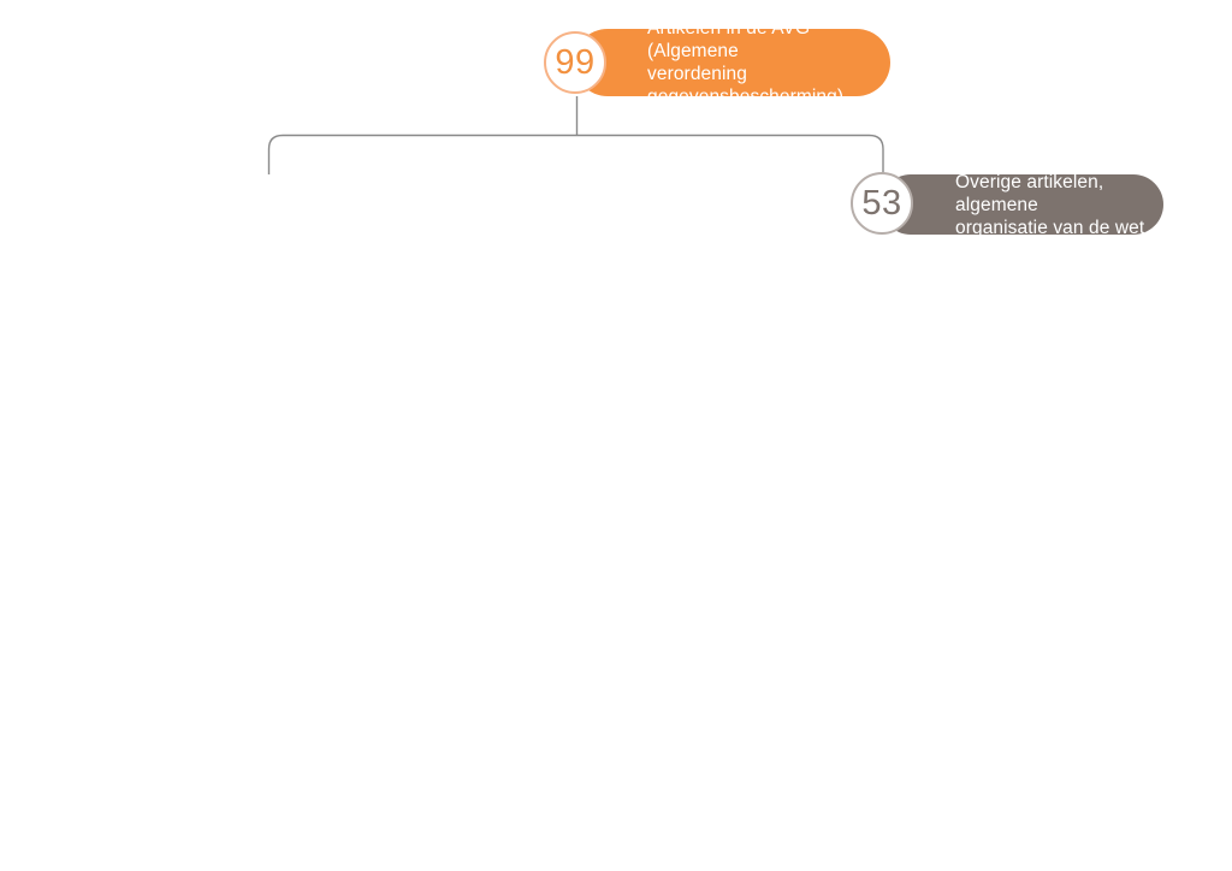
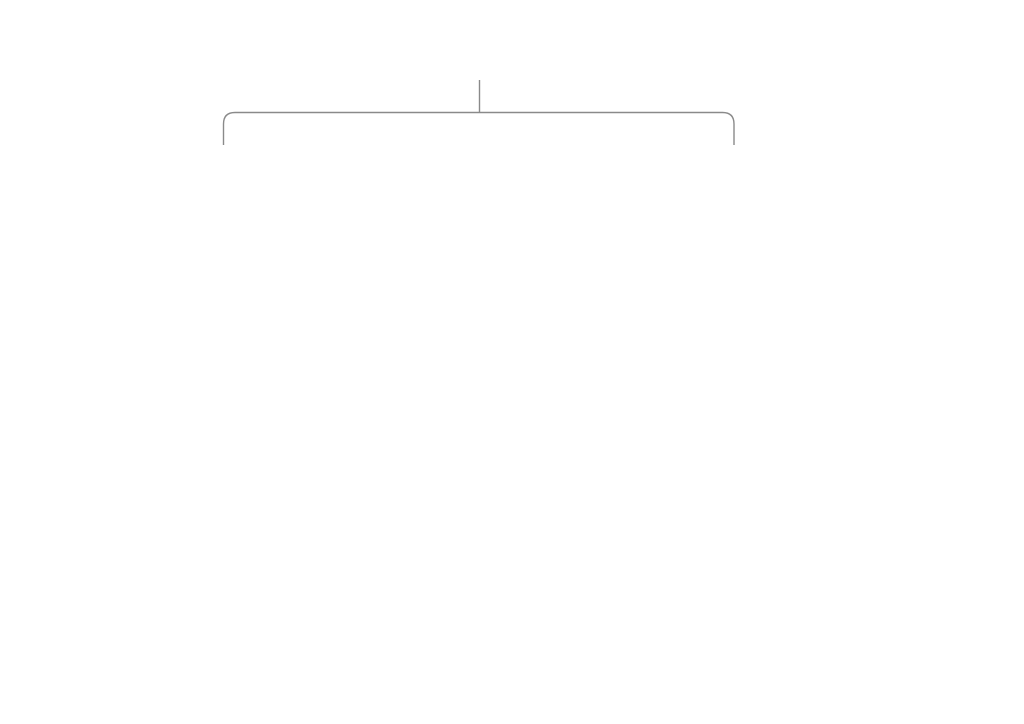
- Artikelen in de AVG (Algemene
- verordening gegevensbescherming)
- 99
- Overige artikelen, algemene
- organisatie van de wet
- 53
